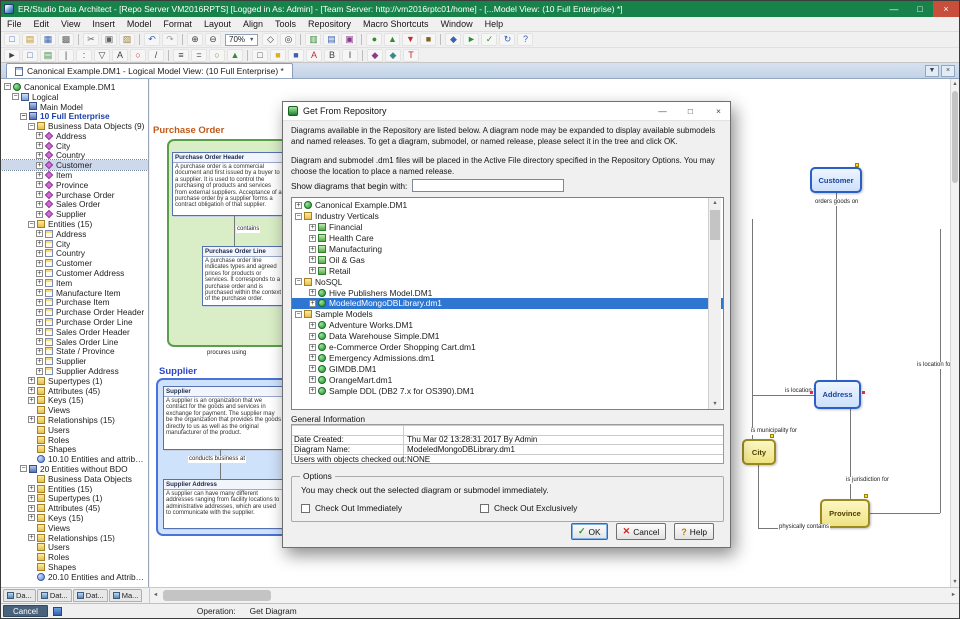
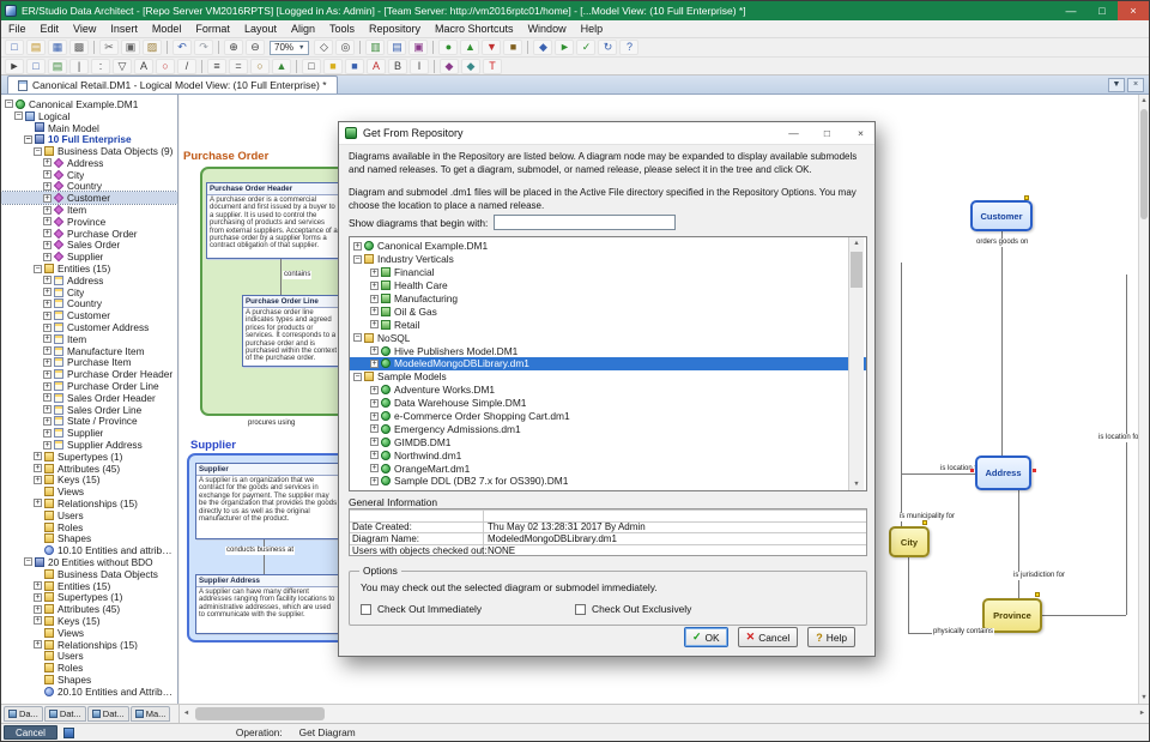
  ER/Studio Data Architect - [Repo Server VM2016RPTS] [Logged in As: Admin] - [Team Server: http://vm2016rptc01/home] - [...Model View: (10 Full Enterprise) *]
  —
  □
  ×
  File
  Edit
  View
  Insert
  Model
  Format
  Layout
  Align
  Tools
  Repository
  Macro Shortcuts
  Window
  Help
  □
  ▤
  ▦
  ▩
  ✂
  ▣
  ▨
  ↶
  ↷
  ⊕
  ⊖
  70%
  ◇
  ◎
  ▥
  ▤
  ▣
  ●
  ▲
  ▼
  ■
  ◆
  ►
  ✓
  ↻
  ?
  ►
  □
  ▤
  |
  :
  ▽
  A
  ○
  /
  ≡
  =
  ○
  ▲
  □
  ■
  ■
  A
  B
  I
  ◆
  ◆
  T
- Canonical Example.DM1 - Logical Model View: (10 Full Enterprise) *
+ Canonical Retail.DM1 - Logical Model View: (10 Full Enterprise) *
  Canonical Example.DM1
  Logical
  Main Model
  10 Full Enterprise
  Business Data Objects (9)
  Address
  City
  Country
  Customer
  Item
  Province
  Purchase Order
  Sales Order
  Supplier
  Entities (15)
  Address
  City
  Country
  Customer
  Customer Address
  Item
  Manufacture Item
  Purchase Item
  Purchase Order Header
  Purchase Order Line
  Sales Order Header
  Sales Order Line
  State / Province
  Supplier
  Supplier Address
  Supertypes (1)
  Attributes (45)
  Keys (15)
  Views
  Relationships (15)
  Users
  Roles
  Shapes
  10.10 Entities and attribute
  20 Entities without BDO
  Business Data Objects
  Entities (15)
  Supertypes (1)
  Attributes (45)
  Keys (15)
  Views
  Relationships (15)
  Users
  Roles
  Shapes
  20.10 Entities and Attribute
  Purchase Order
  Supplier
  Customer
  Address
  City
  Province
  Da...
  Dat...
  Dat...
  Ma...
  Cancel
  Operation:
  Get Diagram
  Get From Repository
  —
  □
  ×
  Diagrams available in the Repository are listed below. A diagram node may be expanded to display available submodels and named releases. To get a diagram, submodel, or named release, please select it in the tree and click OK.
  Diagram and submodel .dm1 files will be placed in the Active File directory specified in the Repository Options. You may choose the location to place a named release.
  Show diagrams that begin with:
  Canonical Example.DM1
  Industry Verticals
  Financial
  Health Care
  Manufacturing
  Oil & Gas
  Retail
  NoSQL
  Hive Publishers Model.DM1
  ModeledMongoDBLibrary.dm1
  Sample Models
  Adventure Works.DM1
  Data Warehouse Simple.DM1
  e-Commerce Order Shopping Cart.dm1
  Emergency Admissions.dm1
  GIMDB.DM1
+ Northwind.dm1
  OrangeMart.dm1
  Sample DDL (DB2 7.x for OS390).DM1
  General Information
  Date Created:
- Thu Mar 02 13:28:31 2017 By Admin
+ Thu May 02 13:28:31 2017 By Admin
  Diagram Name:
  ModeledMongoDBLibrary.dm1
  Users with objects checked out
  NONE
  Options
  You may check out the selected diagram or submodel immediately.
  Check Out Immediately
  Check Out Exclusively
  ✓
  OK
  ✕
  Cancel
  ?
  Help
